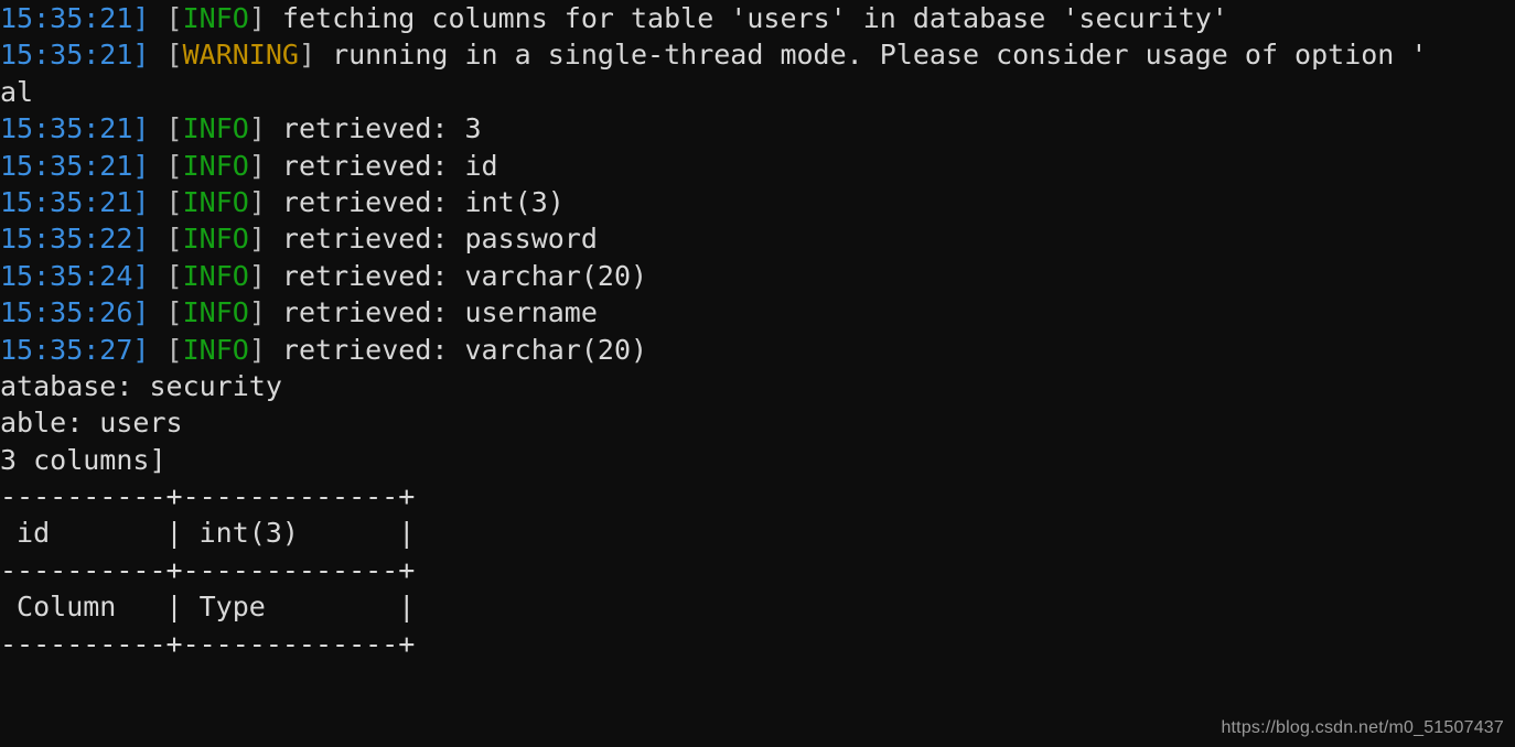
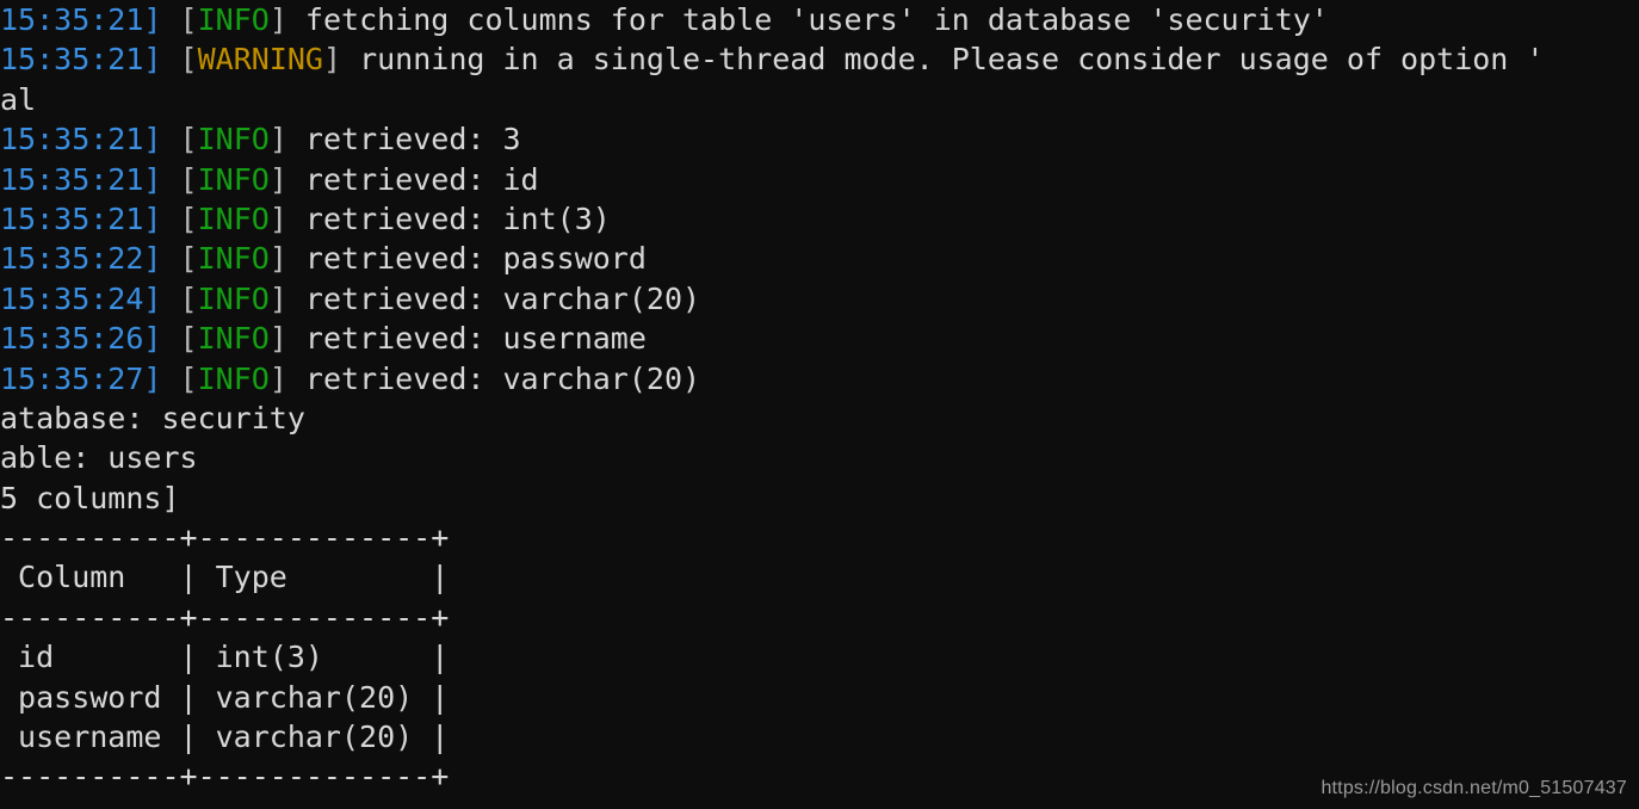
  15:35:21] [INFO] fetching columns for table 'users' in database 'security'
  15:35:21] [WARNING] running in a single-thread mode. Please consider usage of option '
  al
  15:35:21] [INFO] retrieved: 3
  15:35:21] [INFO] retrieved: id
  15:35:21] [INFO] retrieved: int(3)
  15:35:22] [INFO] retrieved: password
  15:35:24] [INFO] retrieved: varchar(20)
  15:35:26] [INFO] retrieved: username
  15:35:27] [INFO] retrieved: varchar(20)
  atabase: security
  able: users
- 3 columns]
+ 5 columns]
  ----------+-------------+
- id | int(3) |
+ Column | Type |
  ----------+-------------+
- Column | Type |
+ id | int(3) |
+ password | varchar(20) |
+ username | varchar(20) |
  ----------+-------------+
  https://blog.csdn.net/m0_51507437
